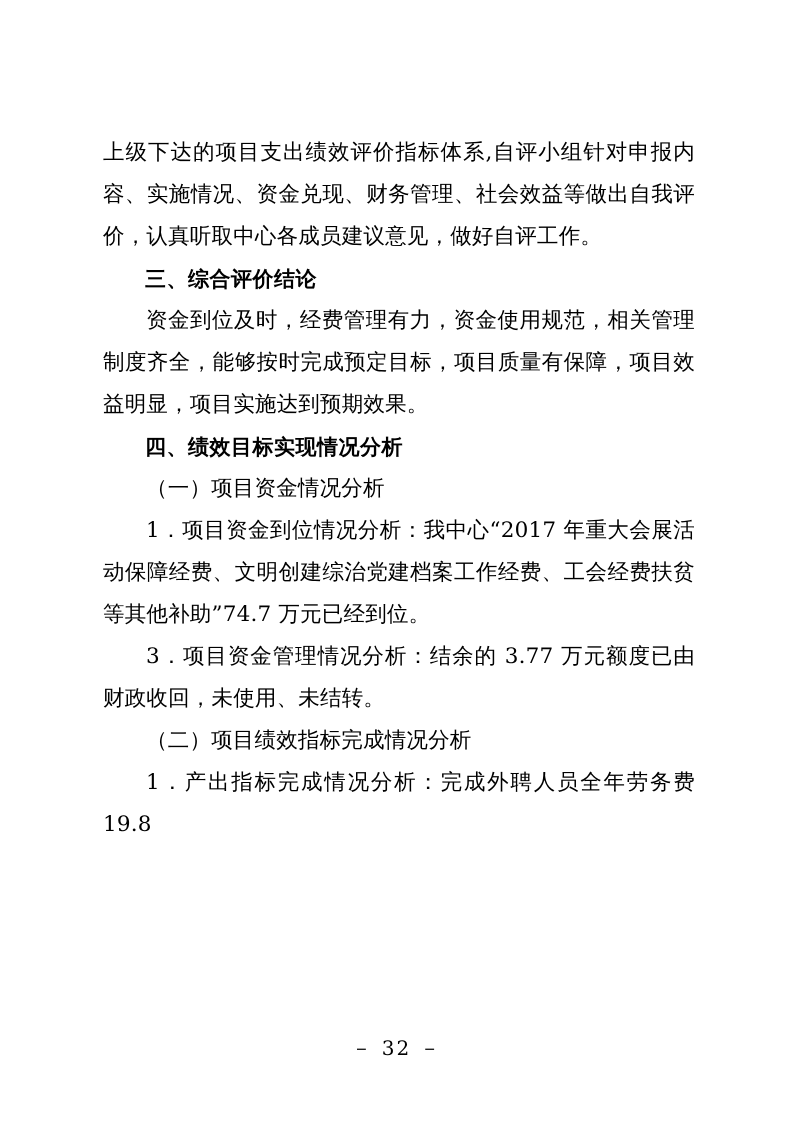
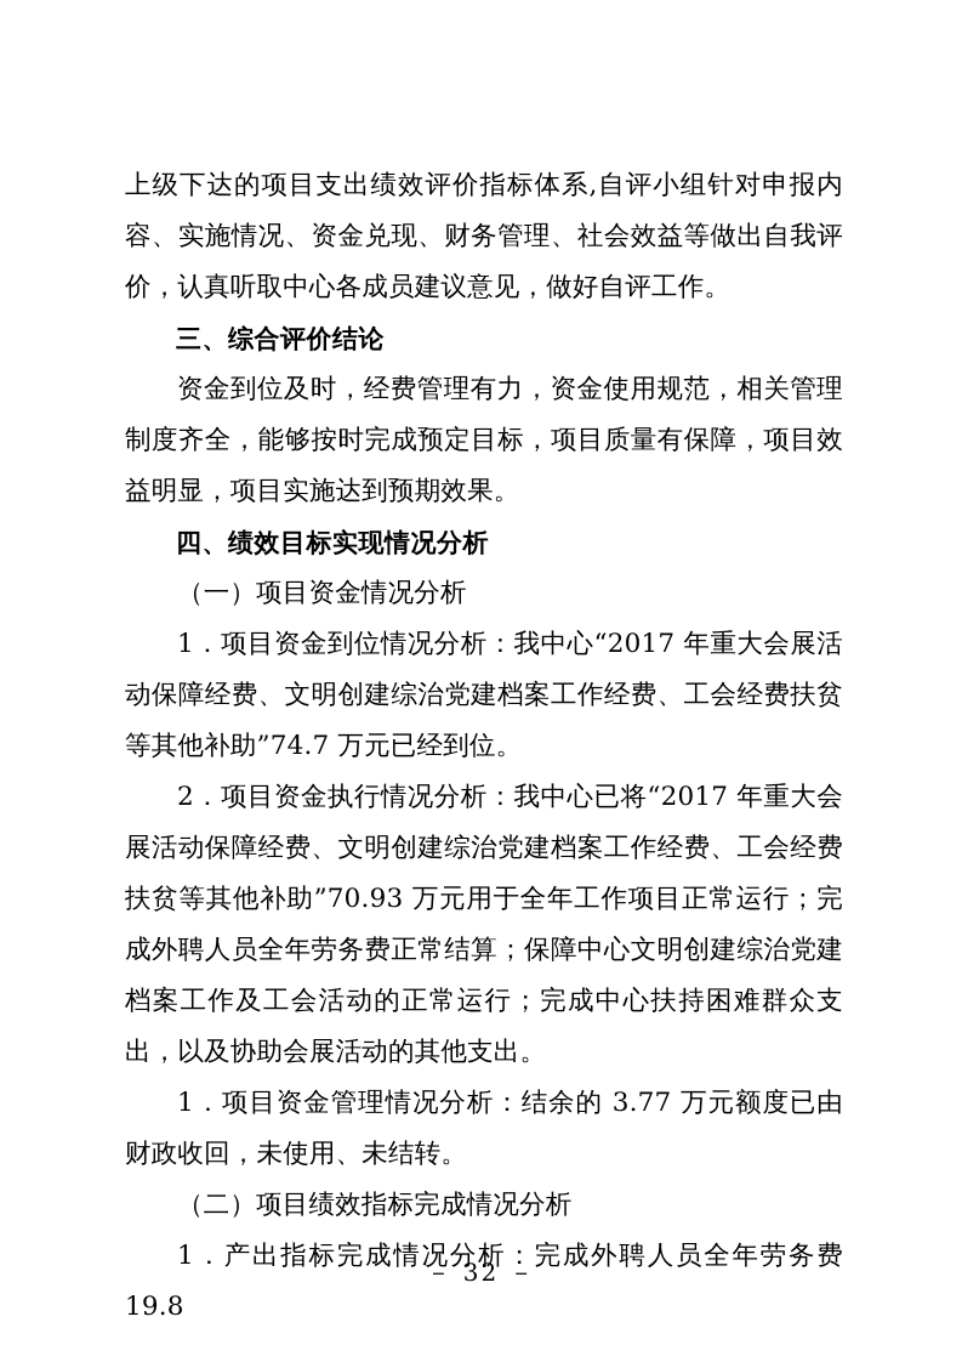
  上级下达的项目支出绩效评价指标体系,自评小组针对申报内容、实施情况、资金兑现、财务管理、社会效益等做出自我评价，认真听取中心各成员建议意见，做好自评工作。
  三、综合评价结论
  资金到位及时，经费管理有力，资金使用规范，相关管理制度齐全，能够按时完成预定目标，项目质量有保障，项目效益明显，项目实施达到预期效果。
  四、绩效目标实现情况分析
  （一）项目资金情况分析
  1．项目资金到位情况分析：我中心“2017 年重大会展活动保障经费、文明创建综治党建档案工作经费、工会经费扶贫等其他补助”74.7 万元已经到位。
+ 2．项目资金执行情况分析：我中心已将“2017 年重大会展活动保障经费、文明创建综治党建档案工作经费、工会经费扶贫等其他补助”70.93 万元用于全年工作项目正常运行；完成外聘人员全年劳务费正常结算；保障中心文明创建综治党建档案工作及工会活动的正常运行；完成中心扶持困难群众支出，以及协助会展活动的其他支出。
- 3．项目资金管理情况分析：结余的 3.77 万元额度已由财政收回，未使用、未结转。
+ 1．项目资金管理情况分析：结余的 3.77 万元额度已由财政收回，未使用、未结转。
  （二）项目绩效指标完成情况分析
  1．产出指标完成情况分析：完成外聘人员全年劳务费 19.8
  － 32 －
